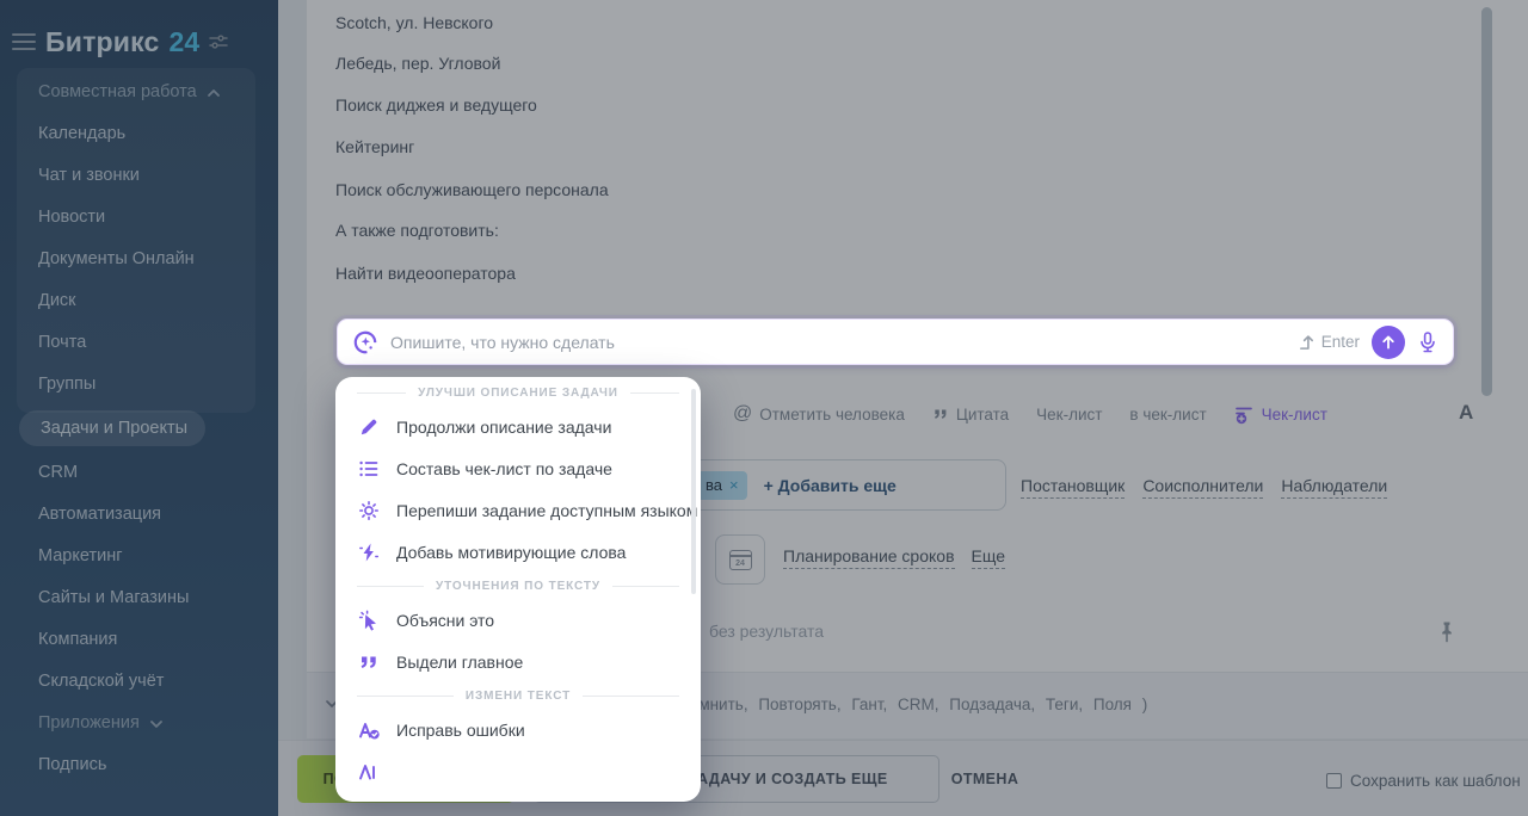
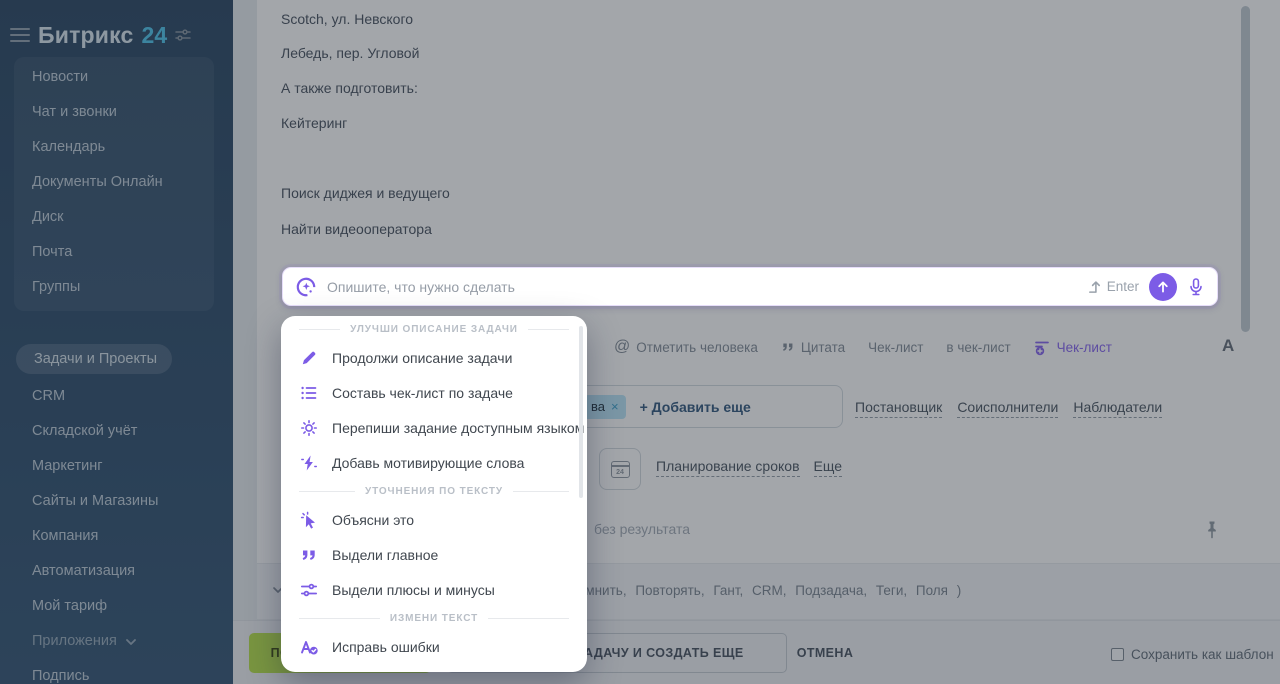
  Битрикс
  24
- Совместная работа
- Календарь
+ Новости
  Чат и звонки
- Новости
+ Календарь
  Документы Онлайн
  Диск
  Почта
  Группы
  Задачи и Проекты
  CRM
- Автоматизация
+ Складской учёт
  Маркетинг
  Сайты и Магазины
  Компания
- Складской учёт
+ Автоматизация
+ Мой тариф
  Приложения
  Подпись
  Scotch, ул. Невского
  Лебедь, пер. Угловой
- Поиск диджея и ведущего
+ А также подготовить:
  Кейтеринг
- Поиск обслуживающего персонала
- А также подготовить:
+ Поиск диджея и ведущего
  Найти видеооператора
  @
  Отметить человека
  Цитата
  Чек-лист
  в чек-лист
  Чек-лист
  А
  ва
  ×
  + Добавить еще
  Постановщик
  Соисполнители
  Наблюдатели
  Планирование сроков
  Еще
  без результата
  мнить, Повторять, Гант, CRM, Подзадача, Теги, Поля )
  ОТМЕНА
  Сохранить как шаблон
  Опишите, что нужно сделать
  Enter
  УЛУЧШИ ОПИСАНИЕ ЗАДАЧИ
  Продолжи описание задачи
  Составь чек-лист по задаче
  Перепиши задание доступным языко
  Добавь мотивирующие слова
  УТОЧНЕНИЯ ПО ТЕКСТУ
  Объясни это
  Выдели главное
+ Выдели плюсы и минусы
  ИЗМЕНИ ТЕКСТ
  Исправь ошибки
